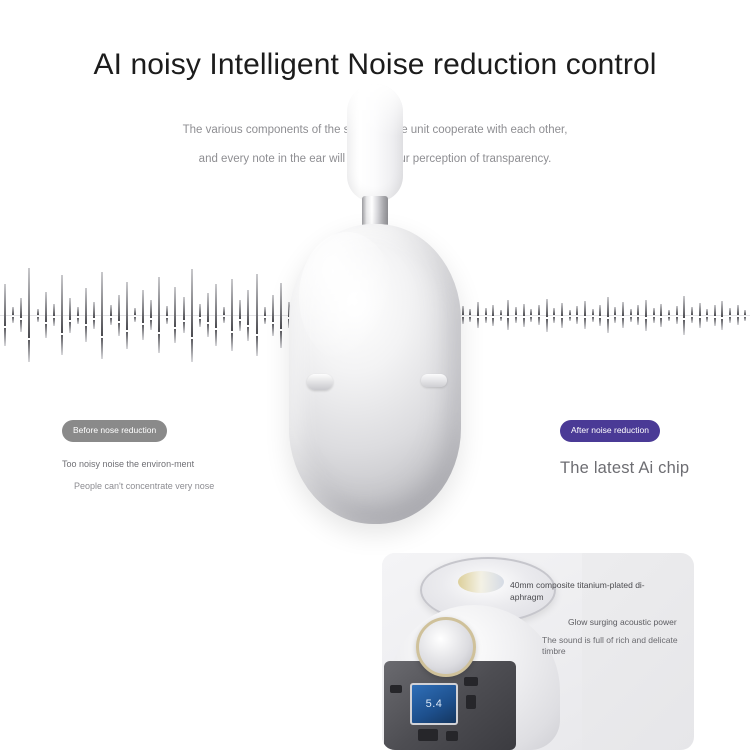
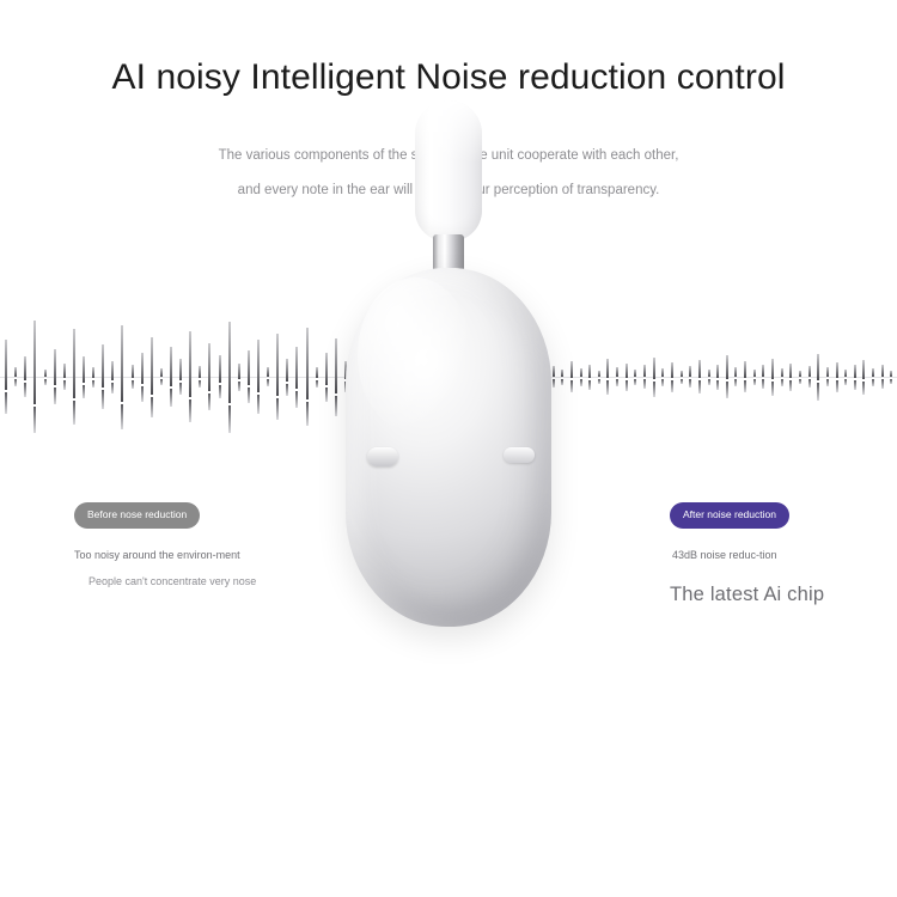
  AI noisy Intelligent Noise reduction control
  The various components of thee unit cooperate with each other,
  and every note in the ear willr perception of transparency.
  Before nose reduction
- Too noisy noise the environ-ment
+ Too noisy around the environ-ment
  People can't concentrate very nose
  After noise reduction
+ 43dB noise reduc-tion
  The latest Ai chip
- 5.4
- 40mm composite titanium-plated di-aphragm
- Glow surging acoustic power
- The sound is full of rich and delicate timbre
